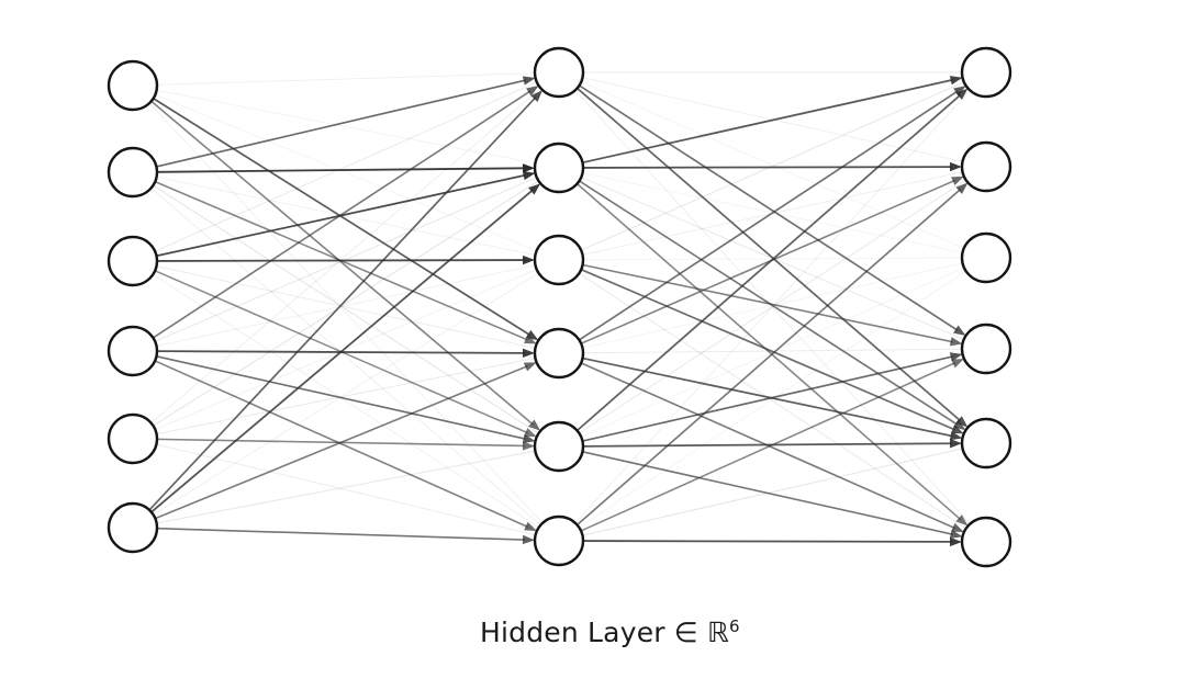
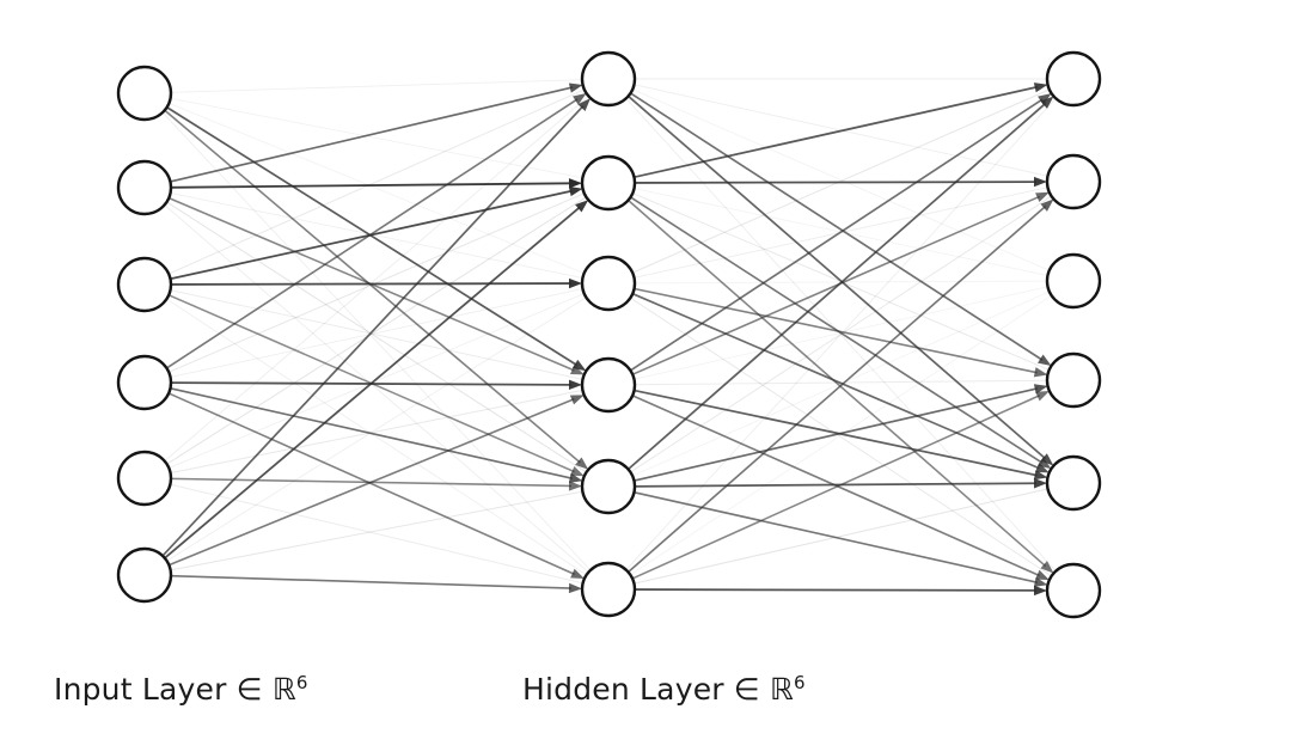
+ Input Layer ∈ ℝ6
  Hidden Layer ∈ ℝ6
